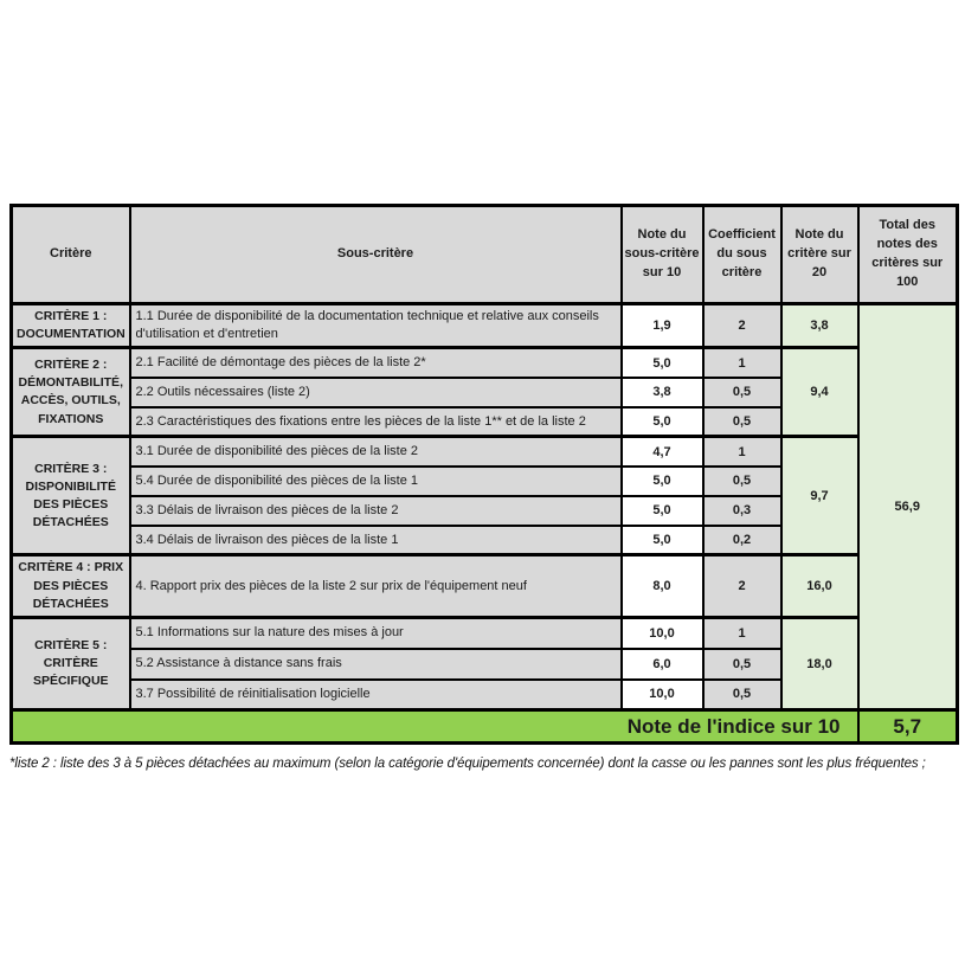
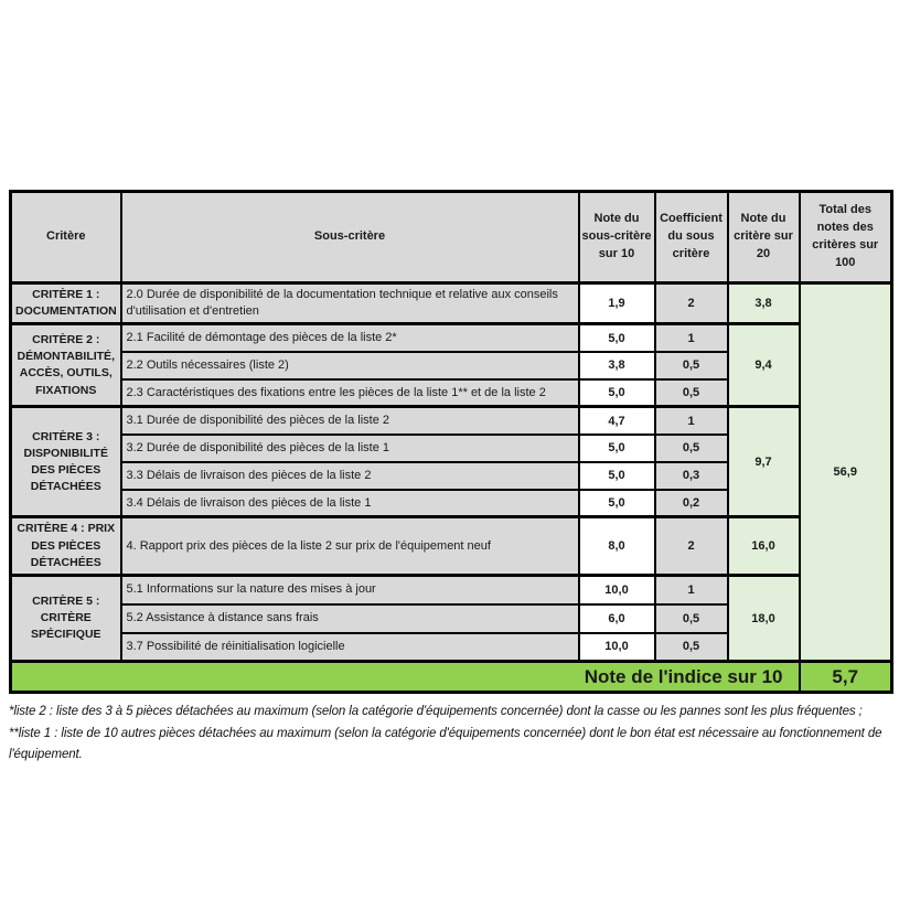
  Critère	Sous-critère	Note du sous-critère sur 10	Coefficient du sous critère	Note du critère sur 20	Total des notes des critères sur 100
- CRITÈRE 1 : DOCUMENTATION	1.1 Durée de disponibilité de la documentation technique et relative aux conseils d'utilisation et d'entretien	1,9	2	3,8	56,9
+ CRITÈRE 1 : DOCUMENTATION	2.0 Durée de disponibilité de la documentation technique et relative aux conseils d'utilisation et d'entretien	1,9	2	3,8	56,9
  CRITÈRE 2 : DÉMONTABILITÉ, ACCÈS, OUTILS, FIXATIONS	2.1 Facilité de démontage des pièces de la liste 2*	5,0	1	9,4
  2.2 Outils nécessaires (liste 2)	3,8	0,5
  2.3 Caractéristiques des fixations entre les pièces de la liste 1** et de la liste 2	5,0	0,5
  CRITÈRE 3 : DISPONIBILITÉ DES PIÈCES DÉTACHÉES	3.1 Durée de disponibilité des pièces de la liste 2	4,7	1	9,7
- 5.4 Durée de disponibilité des pièces de la liste 1	5,0	0,5
+ 3.2 Durée de disponibilité des pièces de la liste 1	5,0	0,5
  3.3 Délais de livraison des pièces de la liste 2	5,0	0,3
  3.4 Délais de livraison des pièces de la liste 1	5,0	0,2
  CRITÈRE 4 : PRIX DES PIÈCES DÉTACHÉES	4. Rapport prix des pièces de la liste 2 sur prix de l'équipement neuf	8,0	2	16,0
  CRITÈRE 5 : CRITÈRE SPÉCIFIQUE	5.1 Informations sur la nature des mises à jour	10,0	1	18,0
  5.2 Assistance à distance sans frais	6,0	0,5
  3.7 Possibilité de réinitialisation logicielle	10,0	0,5
  Note de l'indice sur 10	5,7
  *liste 2 : liste des 3 à 5 pièces détachées au maximum (selon la catégorie d'équipements concernée) dont la casse ou les pannes sont les plus fréquentes ;
+ **liste 1 : liste de 10 autres pièces détachées au maximum (selon la catégorie d'équipements concernée) dont le bon état est nécessaire au fonctionnement de l'équipement.
